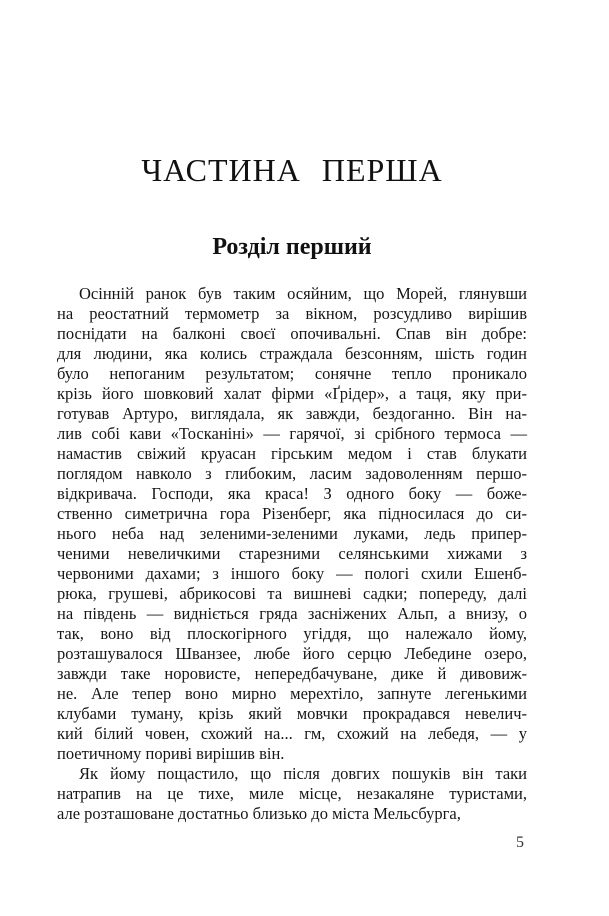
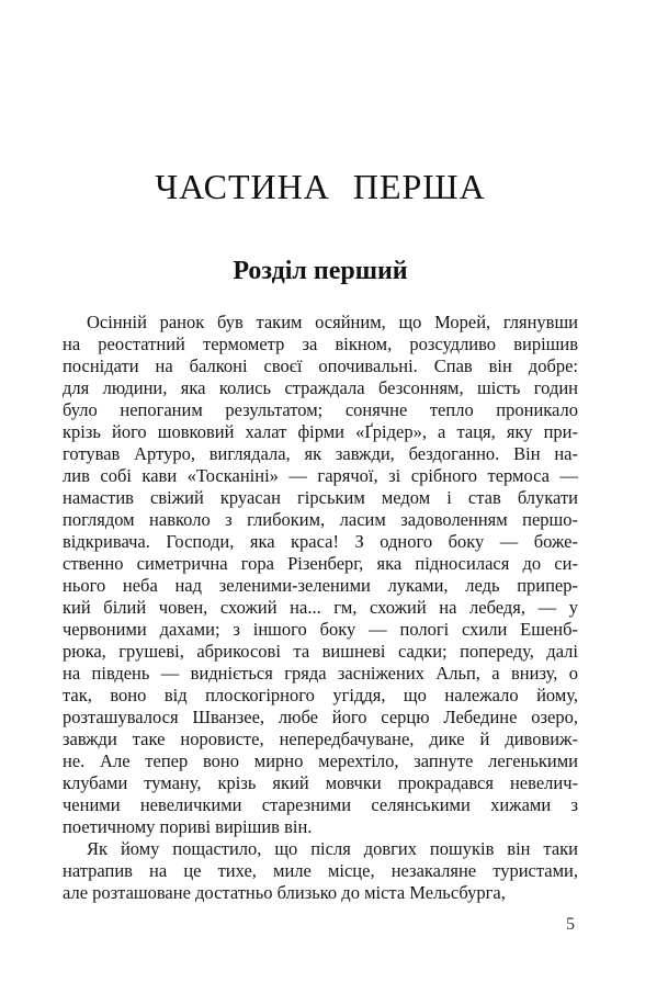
  ЧАСТИНА ПЕРША
  Розділ перший
  Осінній ранок був таким осяйним, що Морей, глянувши
  на реостатний термометр за вікном, розсудливо вирішив
  поснідати на балконі своєї опочивальні. Спав він добре:
  для людини, яка колись страждала безсонням, шість годин
  було непоганим результатом; сонячне тепло проникало
  крізь його шовковий халат фірми «Ґрідер», а таця, яку при-
  готував Артуро, виглядала, як завжди, бездоганно. Він на-
  лив собі кави «Тосканіні» — гарячої, зі срібного термоса —
  намастив свіжий круасан гірським медом і став блукати
  поглядом навколо з глибоким, ласим задоволенням першо-
  відкривача. Господи, яка краса! З одного боку — боже-
  ственно симетрична гора Різенберг, яка підносилася до си-
  нього неба над зеленими-зеленими луками, ледь припер-
- ченими невеличкими старезними селянськими хижами з
+ кий білий човен, схожий на... гм, схожий на лебедя, — у
  червоними дахами; з іншого боку — пологі схили Ешенб-
  рюка, грушеві, абрикосові та вишневі садки; попереду, далі
  на південь — видніється гряда засніжених Альп, а внизу, о
  так, воно від плоскогірного угіддя, що належало йому,
  розташувалося Шванзее, любе його серцю Лебедине озеро,
  завжди таке норовисте, непередбачуване, дике й дивовиж-
  не. Але тепер воно мирно мерехтіло, запнуте легенькими
  клубами туману, крізь який мовчки прокрадався невелич-
- кий білий човен, схожий на... гм, схожий на лебедя, — у
+ ченими невеличкими старезними селянськими хижами з
  поетичному пориві вирішив він.
  Як йому пощастило, що після довгих пошуків він таки
  натрапив на це тихе, миле місце, незакаляне туристами,
  але розташоване достатньо близько до міста Мельсбурга,
  5
